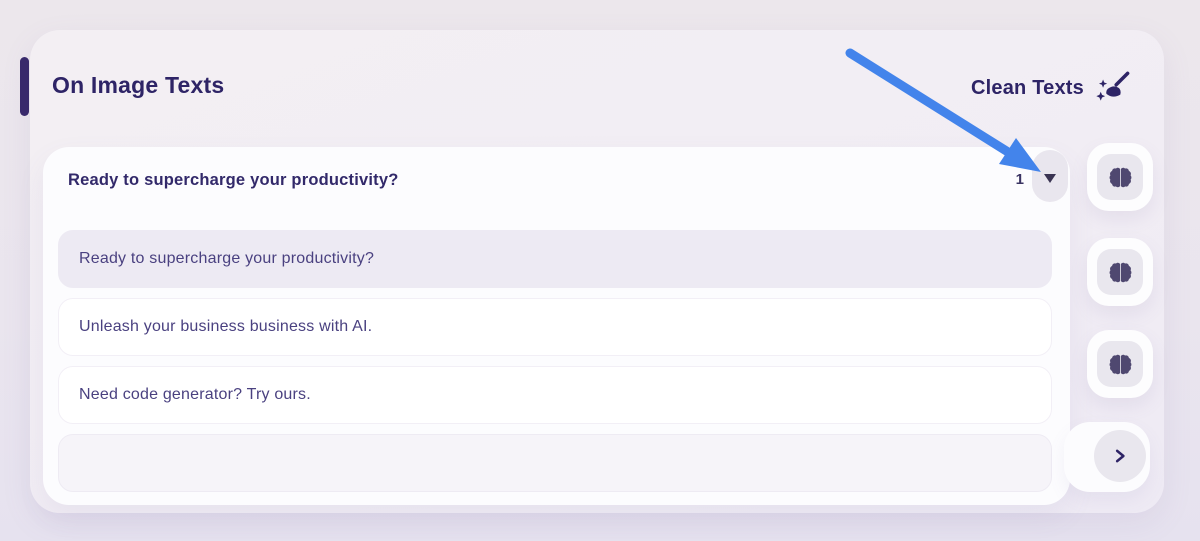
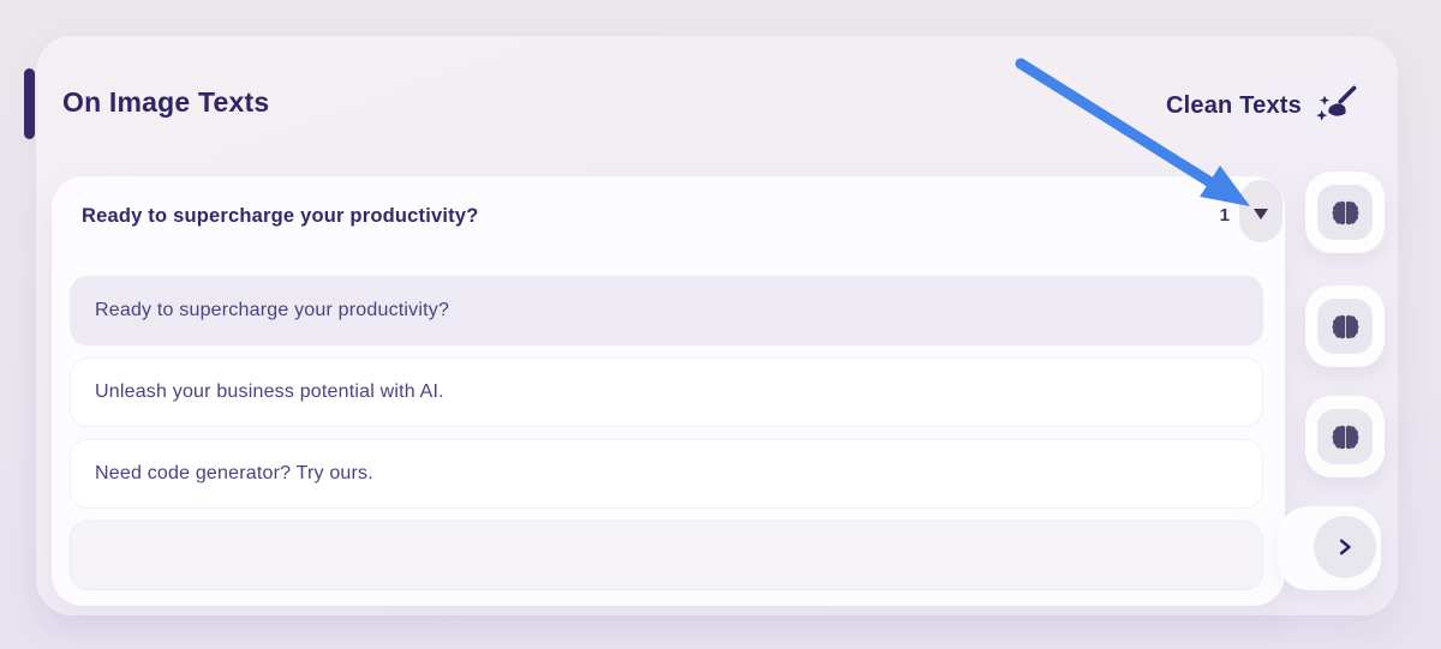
  On Image Texts
  Clean Texts
  Ready to supercharge your productivity?
  1
  Ready to supercharge your productivity?
- Unleash your business business with AI.
+ Unleash your business potential with AI.
  Need code generator? Try ours.
